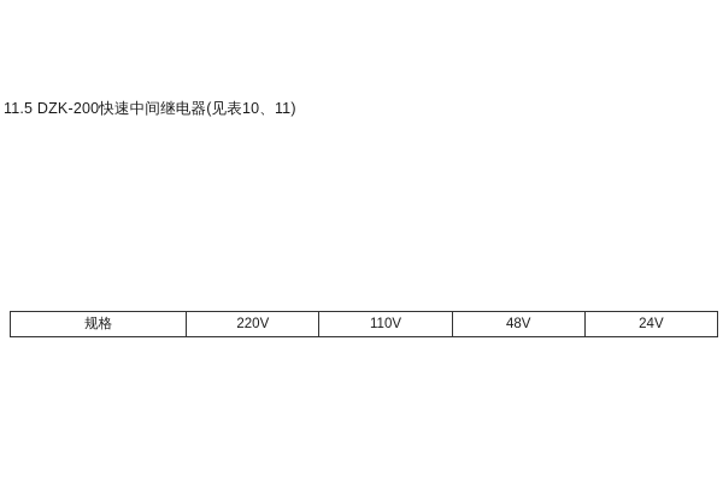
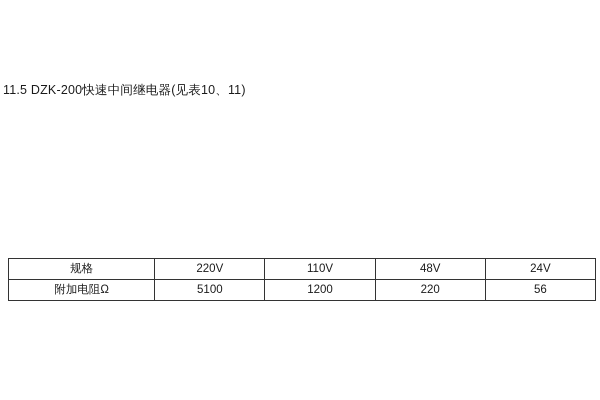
  11.5 DZK-200快速中间继电器(见表10、11)
  规格	220V	110V	48V	24V
+ 附加电阻Ω	5100	1200	220	56
